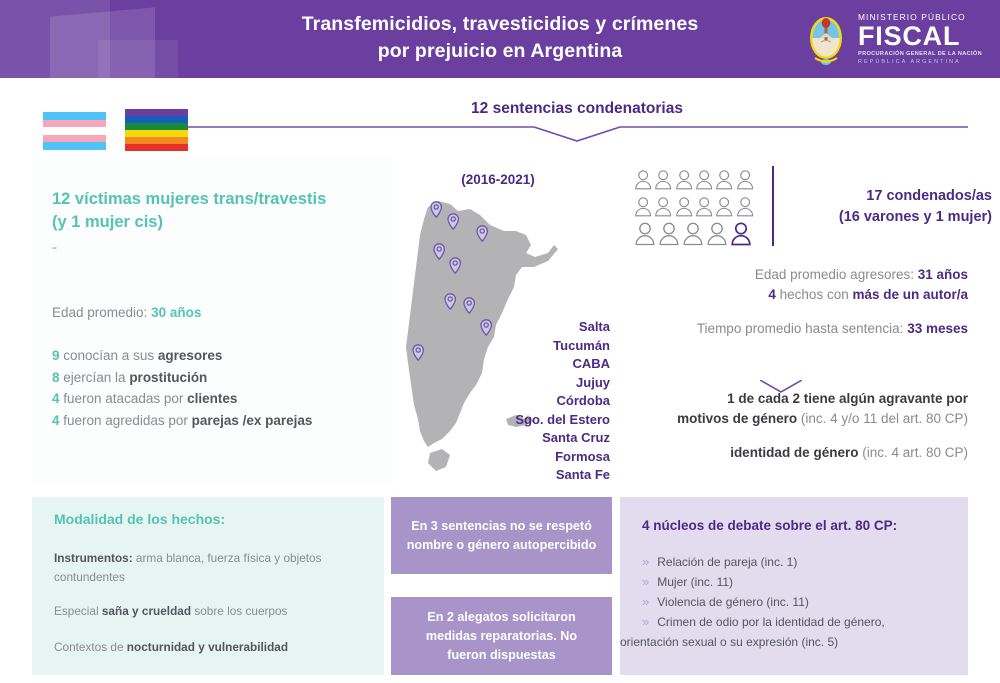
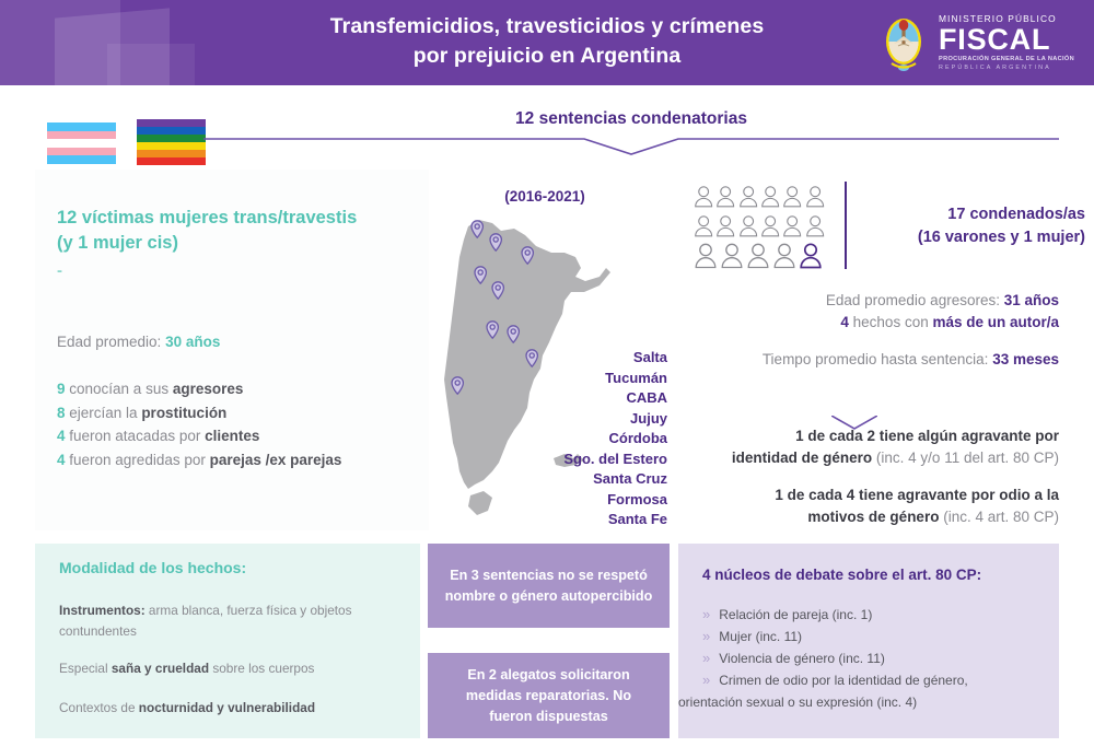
  Transfemicidios, travesticidios y crímenes
  por prejuicio en Argentina
  MINISTERIO PÚBLICO
  FISCAL
  12 sentencias condenatorias
  12 víctimas mujeres trans/travestis
  (y 1 mujer cis)
  -
  Edad promedio: 30 años
  9 conocían a sus agresores
  8 ejercían la prostitución
  4 fueron atacadas por clientes
  4 fueron agredidas por parejas /ex parejas
  (2016-2021)
  Salta
  Tucumán
  CABA
  Jujuy
  Córdoba
  Sgo. del Estero
  Santa Cruz
  Formosa
  Santa Fe
  17 condenados/as
  (16 varones y 1 mujer)
  Edad promedio agresores: 31 años
  4 hechos con más de un autor/a
  Tiempo promedio hasta sentencia: 33 meses
  1 de cada 2 tiene algún agravante por
- motivos de género (inc. 4 y/o 11 del art. 80 CP)
+ identidad de género (inc. 4 y/o 11 del art. 80 CP)
+ 1 de cada 4 tiene agravante por odio a la
- identidad de género (inc. 4 art. 80 CP)
+ motivos de género (inc. 4 art. 80 CP)
  Modalidad de los hechos:
  Instrumentos: arma blanca, fuerza física y objetos contundentes
  Especial saña y crueldad sobre los cuerpos
  Contextos de nocturnidad y vulnerabilidad
  En 3 sentencias no se respetó nombre o género autopercibido
  En 2 alegatos solicitaron medidas reparatorias. No fueron dispuestas
  4 núcleos de debate sobre el art. 80 CP:
  »
  Relación de pareja (inc. 1)
  »
  Mujer (inc. 11)
  »
  Violencia de género (inc. 11)
  »
  Crimen de odio por la identidad de género,
- orientación sexual o su expresión (inc. 5)
+ orientación sexual o su expresión (inc. 4)
